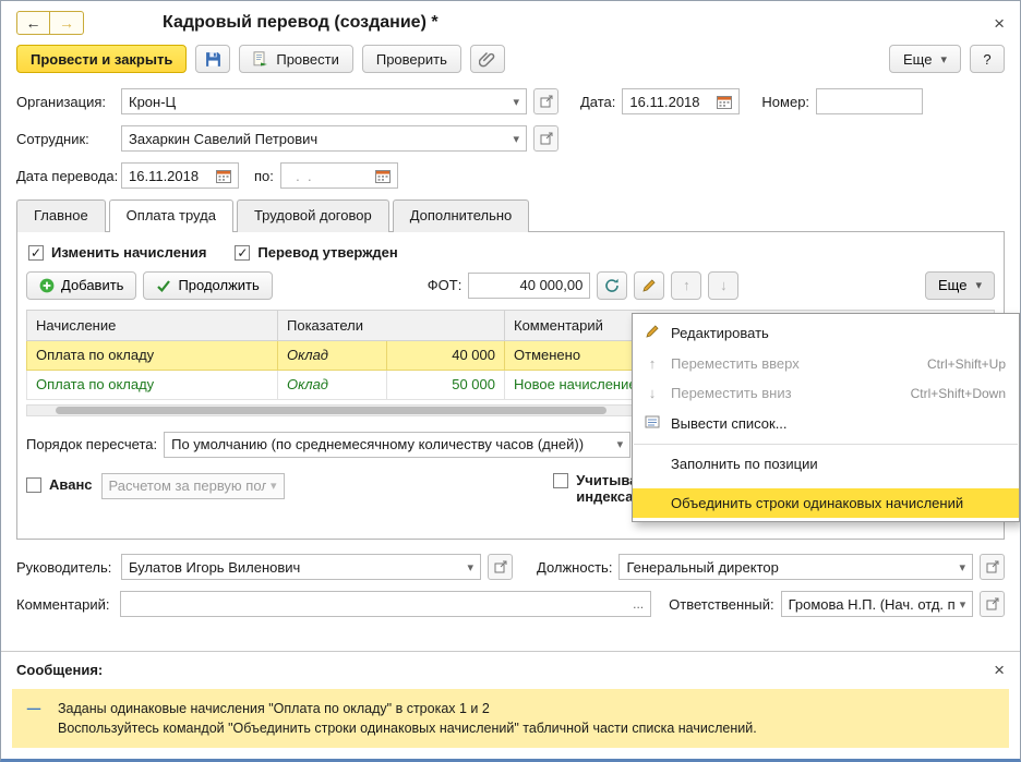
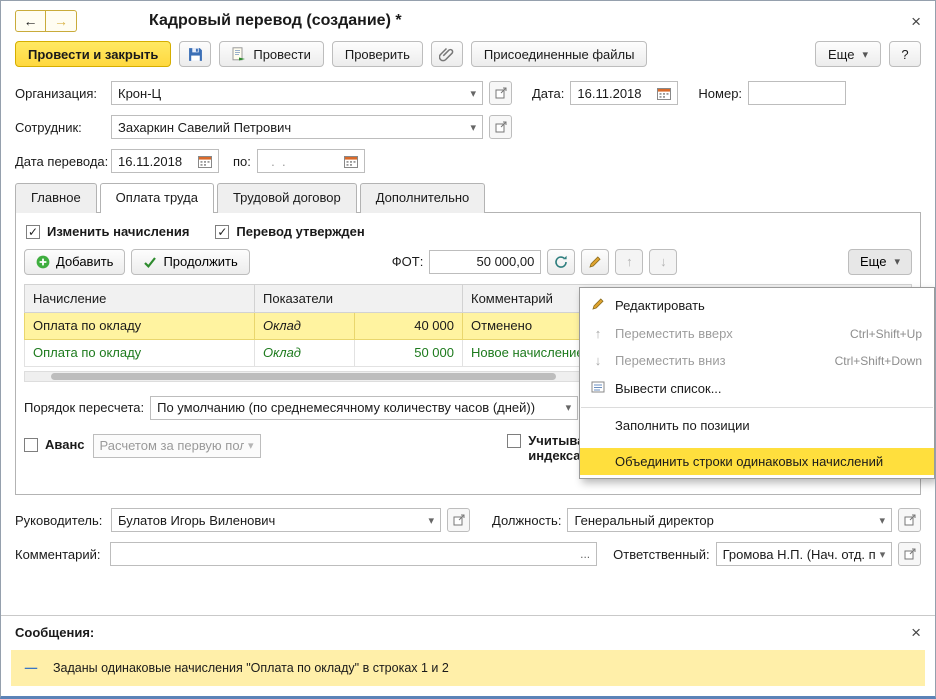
  ←
  →
  Кадровый перевод (создание) *
  ×
  Провести и закрыть
  Провести
  Проверить
+ Присоединенные файлы
  Еще
  ▾
  ?
  Организация:
  Крон-Ц
  ▾
  Дата:
  16.11.2018
  Номер:
  Сотрудник:
  Захаркин Савелий Петрович
  ▾
  Дата перевода:
  16.11.2018
  по:
  . .
  Главное
  Оплата труда
  Трудовой договор
  Дополнительно
  ✓
  Изменить начисления
  ✓
  Перевод утвержден
  Добавить
  Продолжить
  ФОТ:
- 40 000,00
+ 50 000,00
  ↑
  ↓
  Еще
  ▾
  Начисление	Показатели	Комментарий
  Оплата по окладу	Оклад	40 000	Отменено
  Оплата по окладу	Оклад	50 000	Новое начислени
  Порядок пересчета:
  По умолчанию (по среднемесячному количеству часов (дней))
  ▾
  Аванс
  Расчетом за первую пол
  ▾
  Руководитель:
  Булатов Игорь Виленович
  ▾
  Должность:
  Генеральный директор
  ▾
  Комментарий:
  ...
  Ответственный:
  Громова Н.П. (Нач. отд. п
  ▾
  Сообщения:
  ×
  —
  Заданы одинаковые начисления "Оплата по окладу" в строках 1 и 2
- Воспользуйтесь командой "Объединить строки одинаковых начислений" табличной части списка начислений.
  Редактировать
  ↑
  Переместить вверх
  Ctrl+Shift+Up
  ↓
  Переместить вниз
  Ctrl+Shift+Down
  Вывести список...
  Заполнить по позиции
  Объединить строки одинаковых начислений
